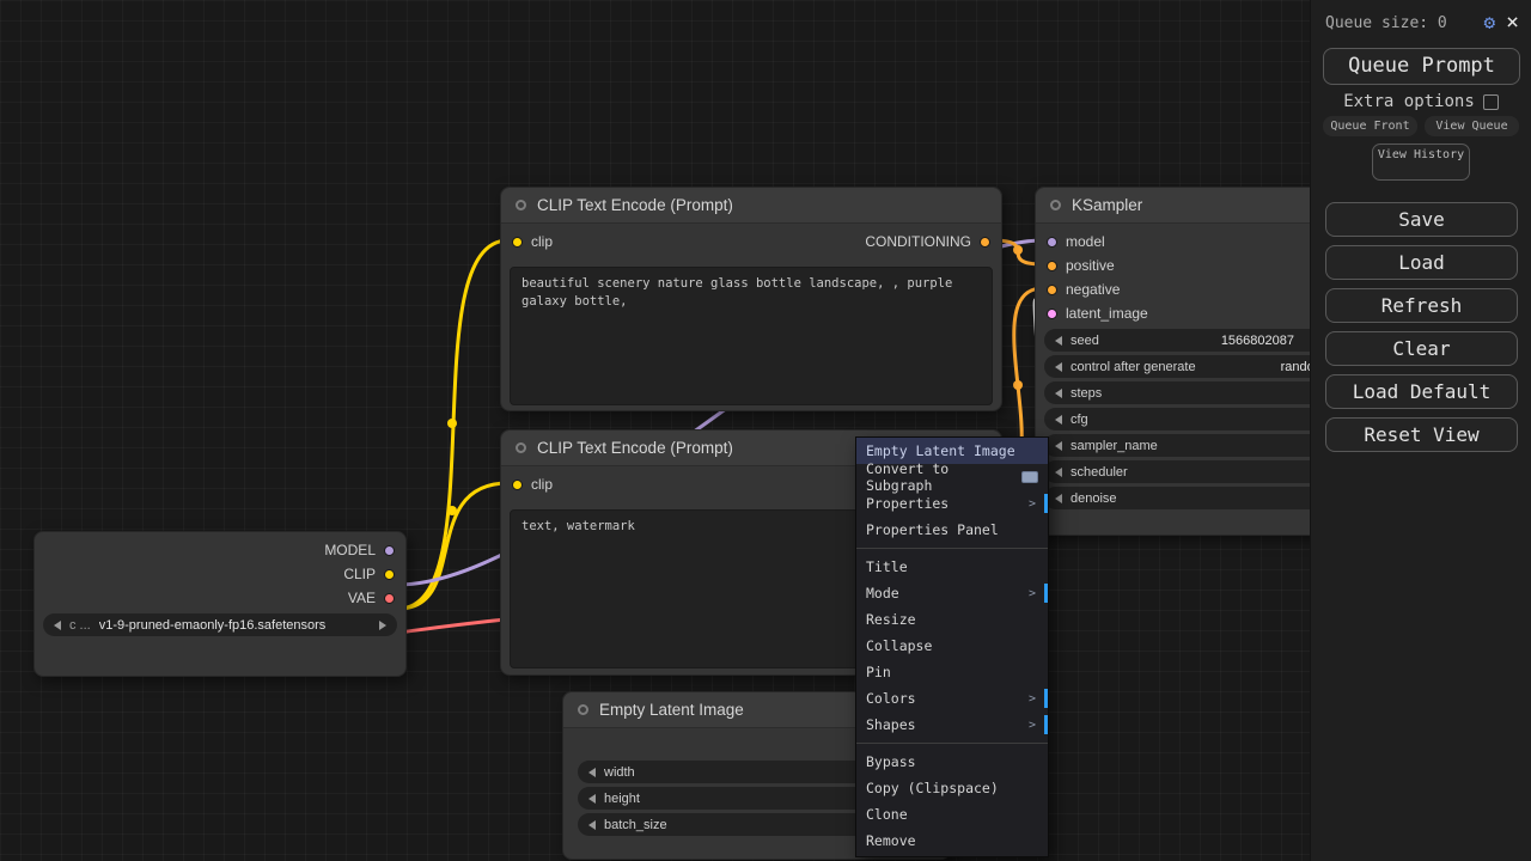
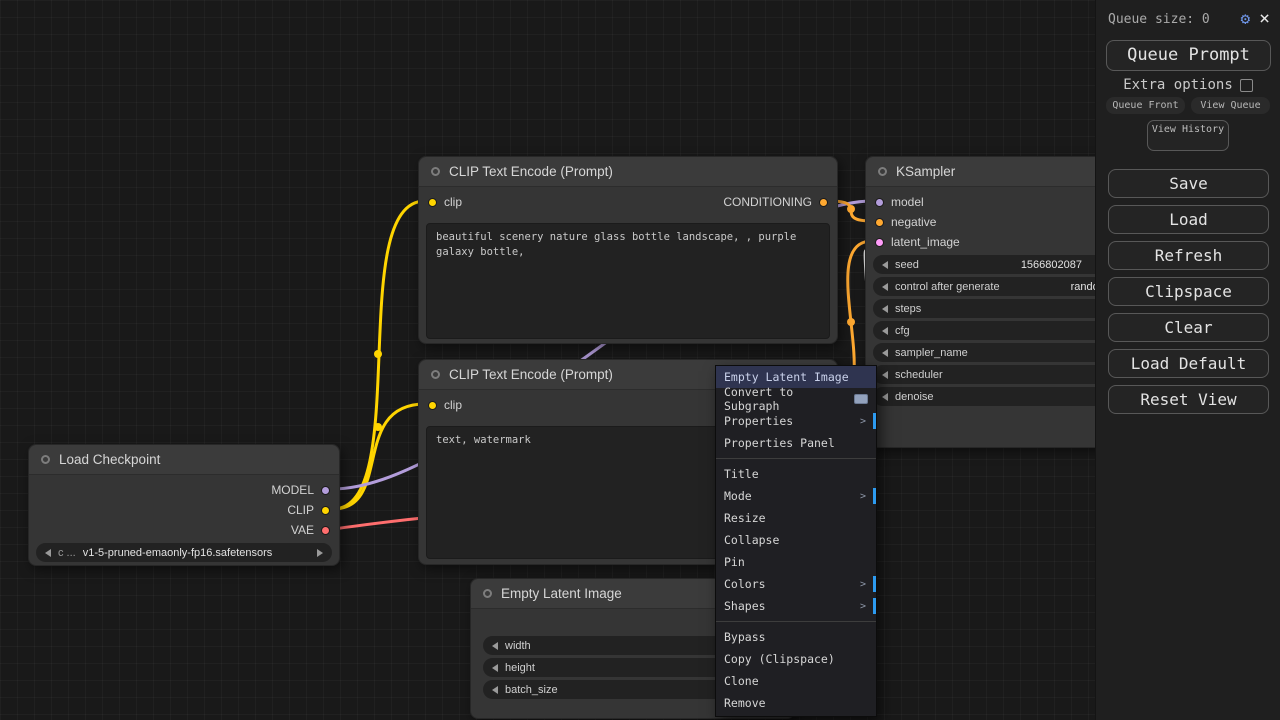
  CLIP Text Encode (Prompt)
  clip
  CONDITIONING
  beautiful scenery nature glass bottle landscape, , purple galaxy bottle,
  CLIP Text Encode (Prompt)
  clip
  text, watermark
+ Load Checkpoint
  MODEL
  CLIP
  VAE
  c ...
- v1-9-pruned-emaonly-fp16.safetensors
+ v1-5-pruned-emaonly-fp16.safetensors
  KSampler
  model
- positive
  negative
  latent_image
  seed
  1566802087
  control after generate
  steps
  cfg
  sampler_name
  scheduler
  denoise
  Empty Latent Image
  width
  height
  batch_size
  Queue size: 0
  ⚙
  ×
  Queue Prompt
  Extra options
  Queue Front
  View Queue
  View History
  Save
  Load
  Refresh
+ Clipspace
  Clear
  Load Default
  Reset View
  Empty Latent Image
  Convert to Subgraph
  Properties
  >
  Properties Panel
  Title
  Mode
  >
  Resize
  Collapse
  Pin
  Colors
  >
  Shapes
  >
  Bypass
  Copy (Clipspace)
  Clone
  Remove
